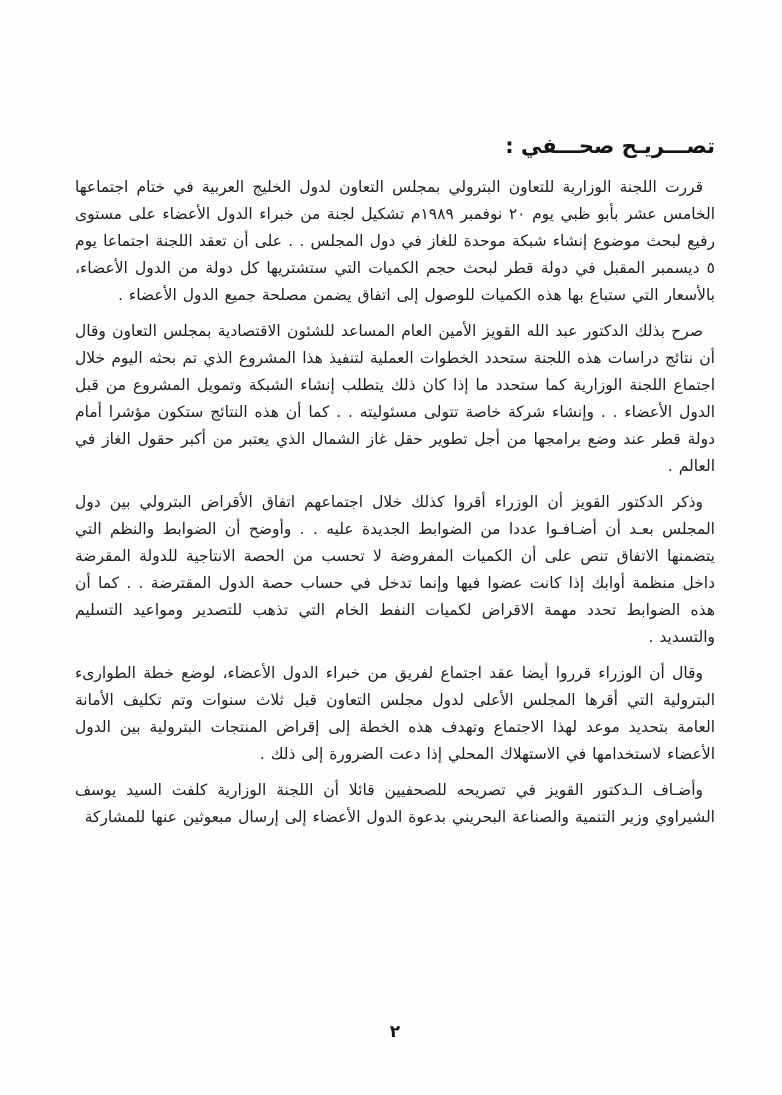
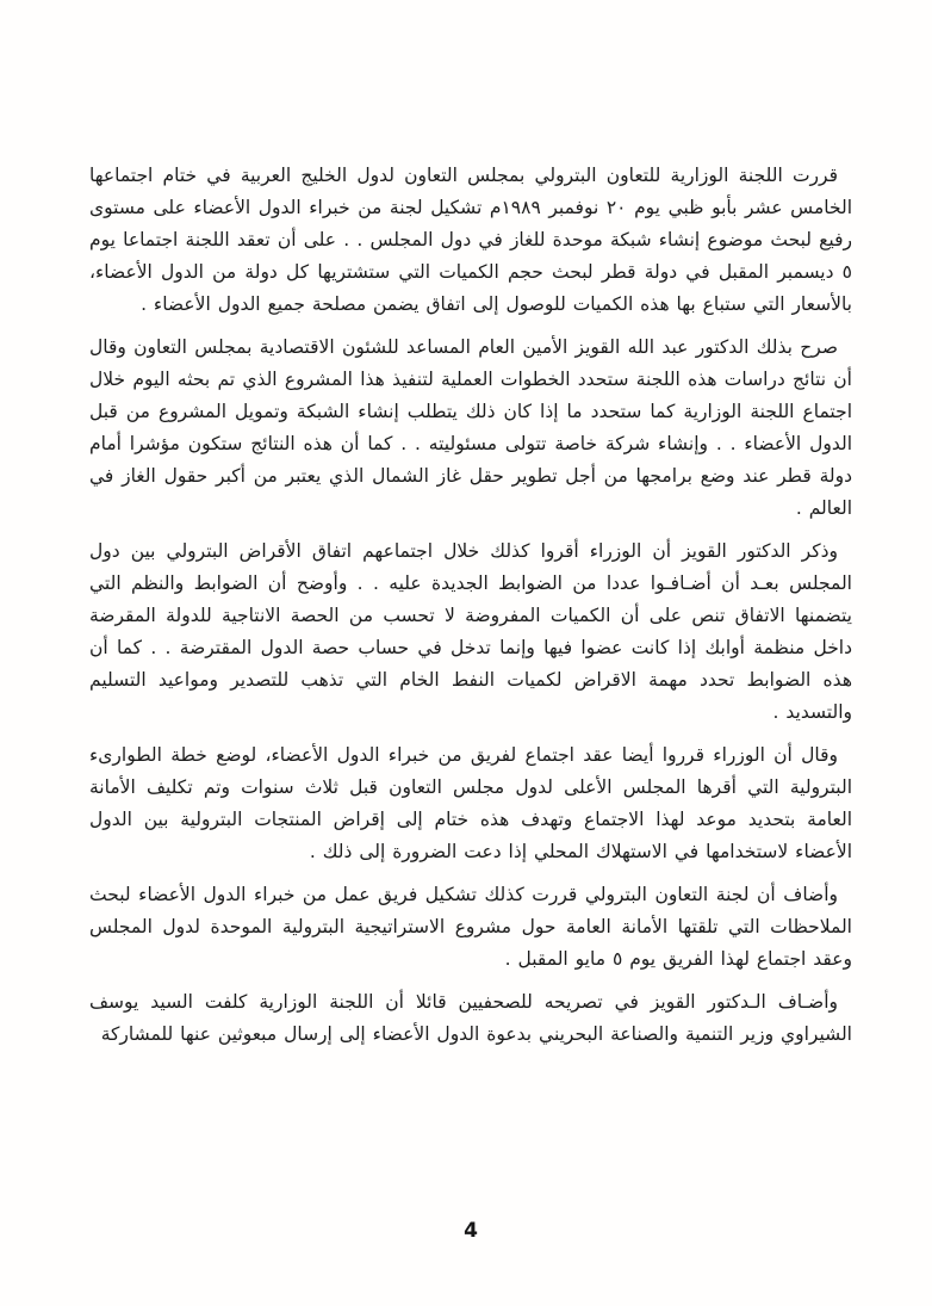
- تصـــريـح صحـــفي :
  قررت اللجنة الوزارية للتعاون البترولي بمجلس التعاون لدول الخليج العربية في ختام اجتماعها الخامس عشر بأبو ظبي يوم ٢٠ نوفمبر ١٩٨٩م تشكيل لجنة من خبراء الدول الأعضاء على مستوى رفيع لبحث موضوع إنشاء شبكة موحدة للغاز في دول المجلس . . على أن تعقد اللجنة اجتماعا يوم ٥ ديسمبر المقبل في دولة قطر لبحث حجم الكميات التي ستشتريها كل دولة من الدول الأعضاء، بالأسعار التي ستباع بها هذه الكميات للوصول إلى اتفاق يضمن مصلحة جميع الدول الأعضاء .
  صرح بذلك الدكتور عبد الله القويز الأمين العام المساعد للشئون الاقتصادية بمجلس التعاون وقال أن نتائج دراسات هذه اللجنة ستحدد الخطوات العملية لتنفيذ هذا المشروع الذي تم بحثه اليوم خلال اجتماع اللجنة الوزارية كما ستحدد ما إذا كان ذلك يتطلب إنشاء الشبكة وتمويل المشروع من قبل الدول الأعضاء . . وإنشاء شركة خاصة تتولى مسئوليته . . كما أن هذه النتائج ستكون مؤشرا أمام دولة قطر عند وضع برامجها من أجل تطوير حقل غاز الشمال الذي يعتبر من أكبر حقول الغاز في العالم .
  وذكر الدكتور القويز أن الوزراء أقروا كذلك خلال اجتماعهم اتفاق الأقراض البترولي بين دول المجلس بعـد أن أضـافـوا عددا من الضوابط الجديدة عليه . . وأوضح أن الضوابط والنظم التي يتضمنها الاتفاق تنص على أن الكميات المفروضة لا تحسب من الحصة الانتاجية للدولة المقرضة داخل منظمة أوابك إذا كانت عضوا فيها وإنما تدخل في حساب حصة الدول المقترضة . . كما أن هذه الضوابط تحدد مهمة الاقراض لكميات النفط الخام التي تذهب للتصدير ومواعيد التسليم والتسديد .
- وقال أن الوزراء قرروا أيضا عقد اجتماع لفريق من خبراء الدول الأعضاء، لوضع خطة الطوارىء البترولية التي أقرها المجلس الأعلى لدول مجلس التعاون قبل ثلاث سنوات وتم تكليف الأمانة العامة بتحديد موعد لهذا الاجتماع وتهدف هذه الخطة إلى إقراض المنتجات البترولية بين الدول الأعضاء لاستخدامها في الاستهلاك المحلي إذا دعت الضرورة إلى ذلك .
+ وقال أن الوزراء قرروا أيضا عقد اجتماع لفريق من خبراء الدول الأعضاء، لوضع خطة الطوارىء البترولية التي أقرها المجلس الأعلى لدول مجلس التعاون قبل ثلاث سنوات وتم تكليف الأمانة العامة بتحديد موعد لهذا الاجتماع وتهدف هذه ختام إلى إقراض المنتجات البترولية بين الدول الأعضاء لاستخدامها في الاستهلاك المحلي إذا دعت الضرورة إلى ذلك .
+ وأضاف أن لجنة التعاون البترولي قررت كذلك تشكيل فريق عمل من خبراء الدول الأعضاء لبحث الملاحظات التي تلقتها الأمانة العامة حول مشروع الاستراتيجية البترولية الموحدة لدول المجلس وعقد اجتماع لهذا الفريق يوم ٥ مايو المقبل .
  وأضـاف الـدكتور القويز في تصريحه للصحفيين قائلا أن اللجنة الوزارية كلفت السيد يوسف الشيراوي وزير التنمية والصناعة البحريني بدعوة الدول الأعضاء إلى إرسال مبعوثين عنها للمشاركة
- ٢
+ 4
